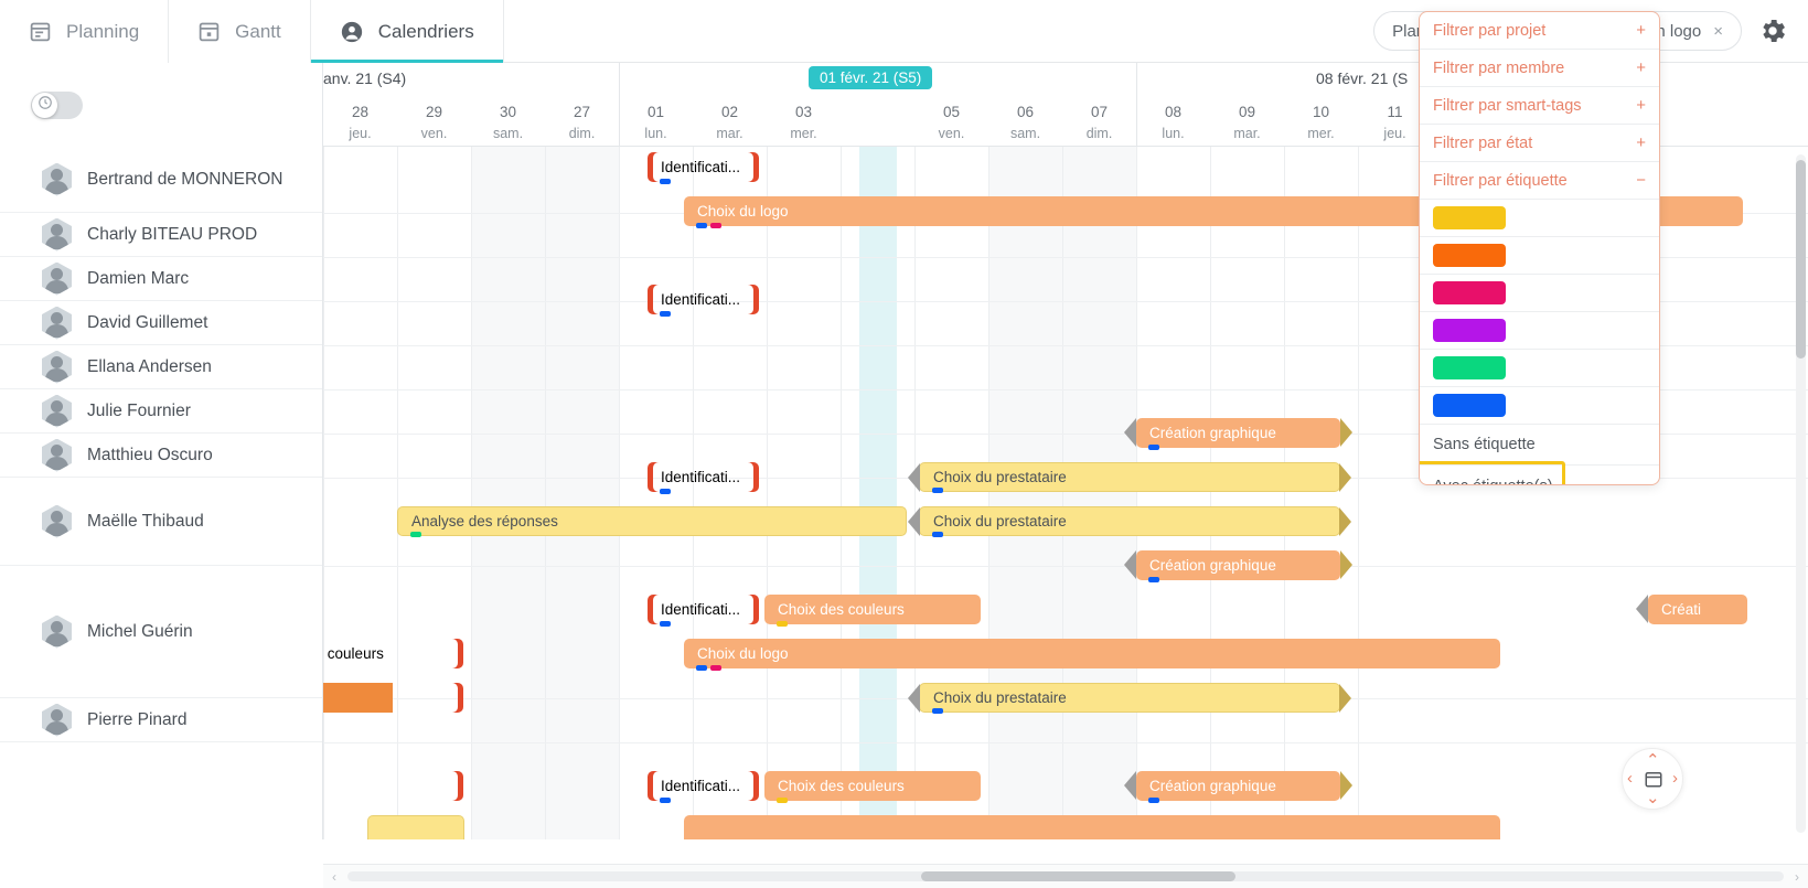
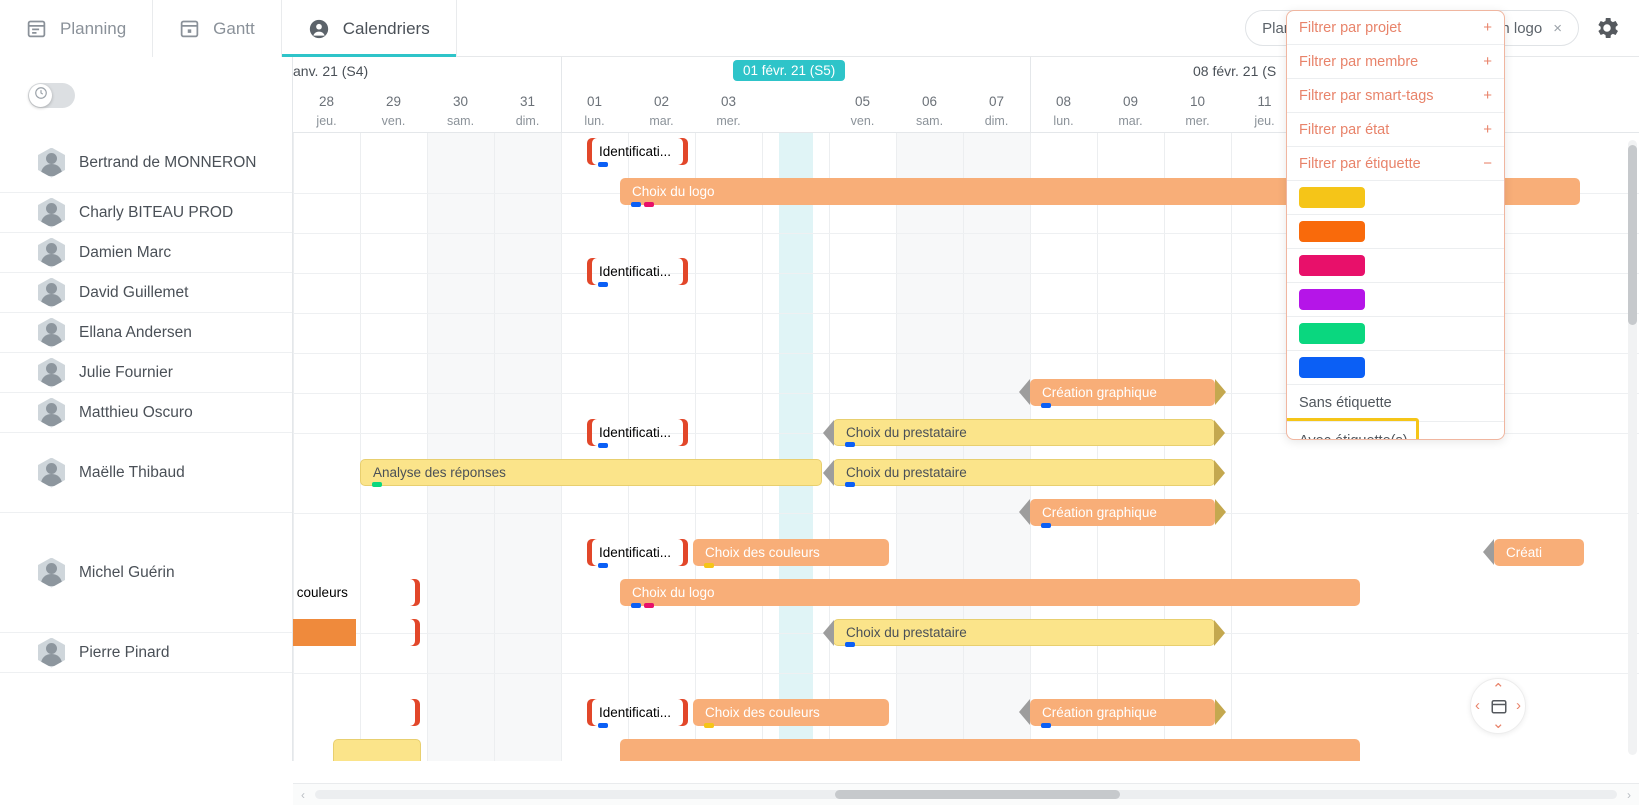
  Planning
  Gantt
  Calendriers
  ×
  Bertrand de MONNERON
  Charly BITEAU PROD
  Damien Marc
  David Guillemet
  Ellana Andersen
  Julie Fournier
  Matthieu Oscuro
  Maëlle Thibaud
  Michel Guérin
  Pierre Pinard
  anv. 21 (S4)
  01 févr. 21 (S5)
  08 févr. 21 (S
  28
  jeu.
  29
  ven.
  30
  sam.
- 27
+ 31
  dim.
  01
  lun.
  02
  mar.
  03
  mer.
  05
  ven.
  06
  sam.
  07
  dim.
  08
  lun.
  09
  mar.
  10
  mer.
  11
  jeu.
  Identificati...
  Choix du logo
  Identificati...
  Création graphique
  Identificati...
  Choix du prestataire
  Analyse des réponses
  Choix du prestataire
  Création graphique
  Identificati...
  Choix des couleurs
  Créati
  Choix du logo
  Choix du prestataire
  Identificati...
  Choix des couleurs
  Création graphique
  Filtrer par projet
  +
  Filtrer par membre
  +
  Filtrer par smart-tags
  +
  Filtrer par état
  +
  Filtrer par étiquette
  −
  Sans étiquette
  ⌃
  ⌄
  ‹
  ›
  ‹
  ›
